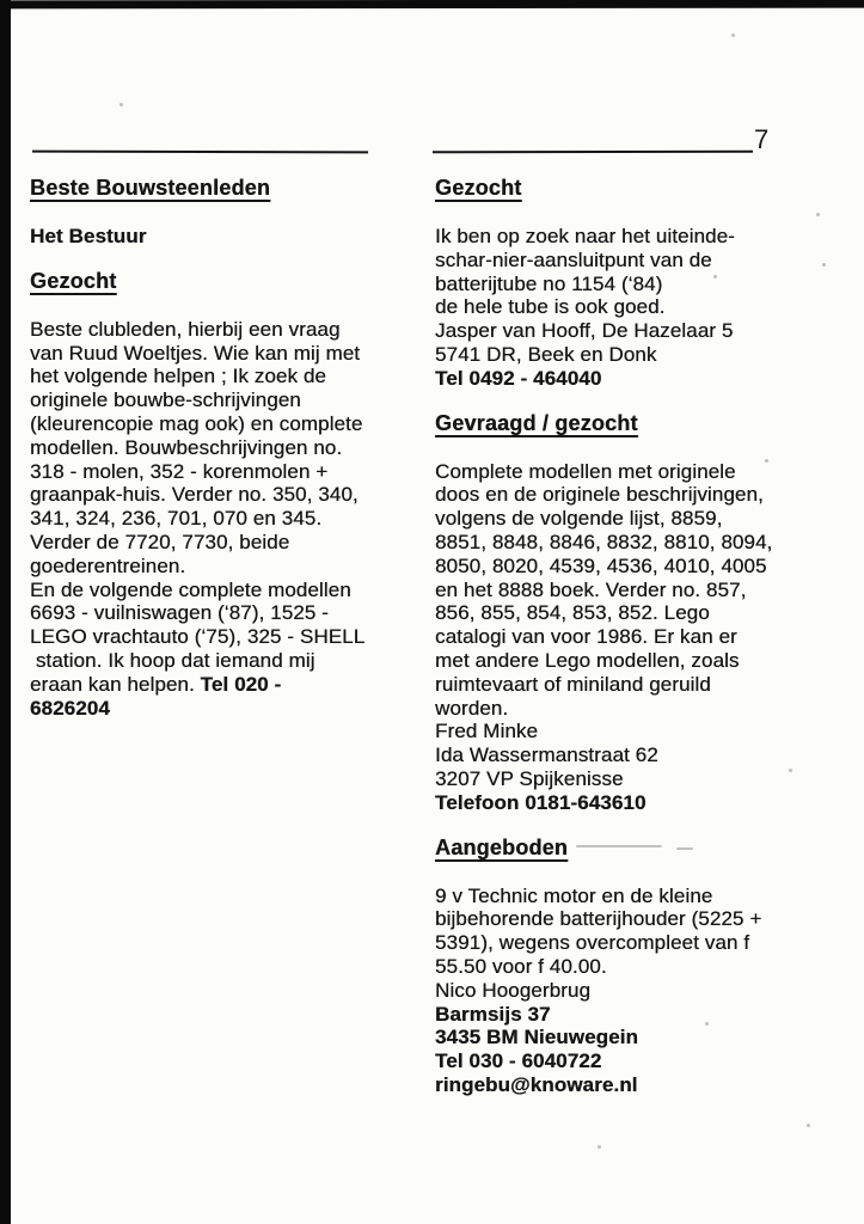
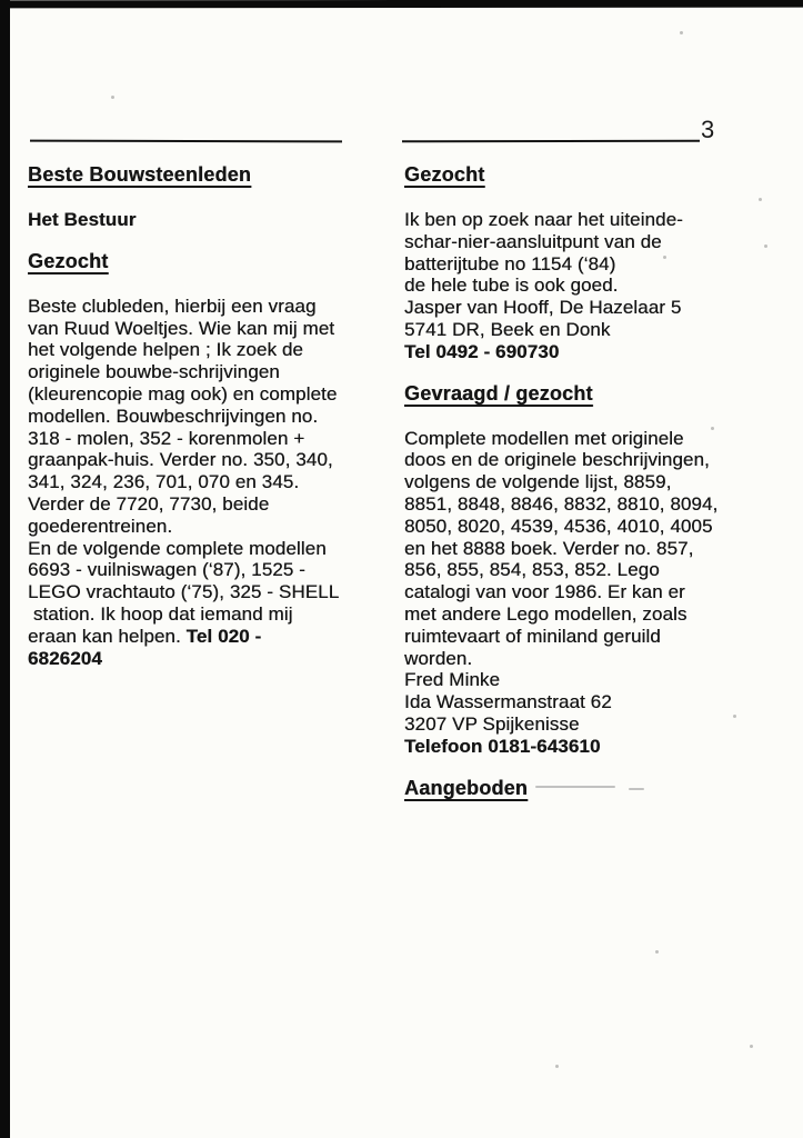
- 7
+ 3
  Beste Bouwsteenleden
  Het Bestuur
  Gezocht
  Beste clubleden, hierbij een vraag
  van Ruud Woeltjes. Wie kan mij met
  het volgende helpen ; Ik zoek de
  originele bouwbe-schrijvingen
  (kleurencopie mag ook) en complete
  modellen. Bouwbeschrijvingen no.
  318 - molen, 352 - korenmolen +
  graanpak-huis. Verder no. 350, 340,
  341, 324, 236, 701, 070 en 345.
  Verder de 7720, 7730, beide
  goederentreinen.
  En de volgende complete modellen
  6693 - vuilniswagen (‘87), 1525 -
  LEGO vrachtauto (‘75), 325 - SHELL
  station. Ik hoop dat iemand mij
  eraan kan helpen. Tel 020 -
  6826204
  Gezocht
  Ik ben op zoek naar het uiteinde-
  schar-nier-aansluitpunt van de
  batterijtube no 1154 (‘84)
  de hele tube is ook goed.
  Jasper van Hooff, De Hazelaar 5
  5741 DR, Beek en Donk
- Tel 0492 - 464040
+ Tel 0492 - 690730
  Gevraagd / gezocht
  Complete modellen met originele
  doos en de originele beschrijvingen,
  volgens de volgende lijst, 8859,
  8851, 8848, 8846, 8832, 8810, 8094,
  8050, 8020, 4539, 4536, 4010, 4005
  en het 8888 boek. Verder no. 857,
  856, 855, 854, 853, 852. Lego
  catalogi van voor 1986. Er kan er
  met andere Lego modellen, zoals
  ruimtevaart of miniland geruild
  worden.
  Fred Minke
  Ida Wassermanstraat 62
  3207 VP Spijkenisse
  Telefoon 0181-643610
  Aangeboden
- 9 v Technic motor en de kleine
- bijbehorende batterijhouder (5225 +
- 5391), wegens overcompleet van f
- 55.50 voor f 40.00.
- Nico Hoogerbrug
- Barmsijs 37
- 3435 BM Nieuwegein
- Tel 030 - 6040722
- ringebu@knoware.nl
